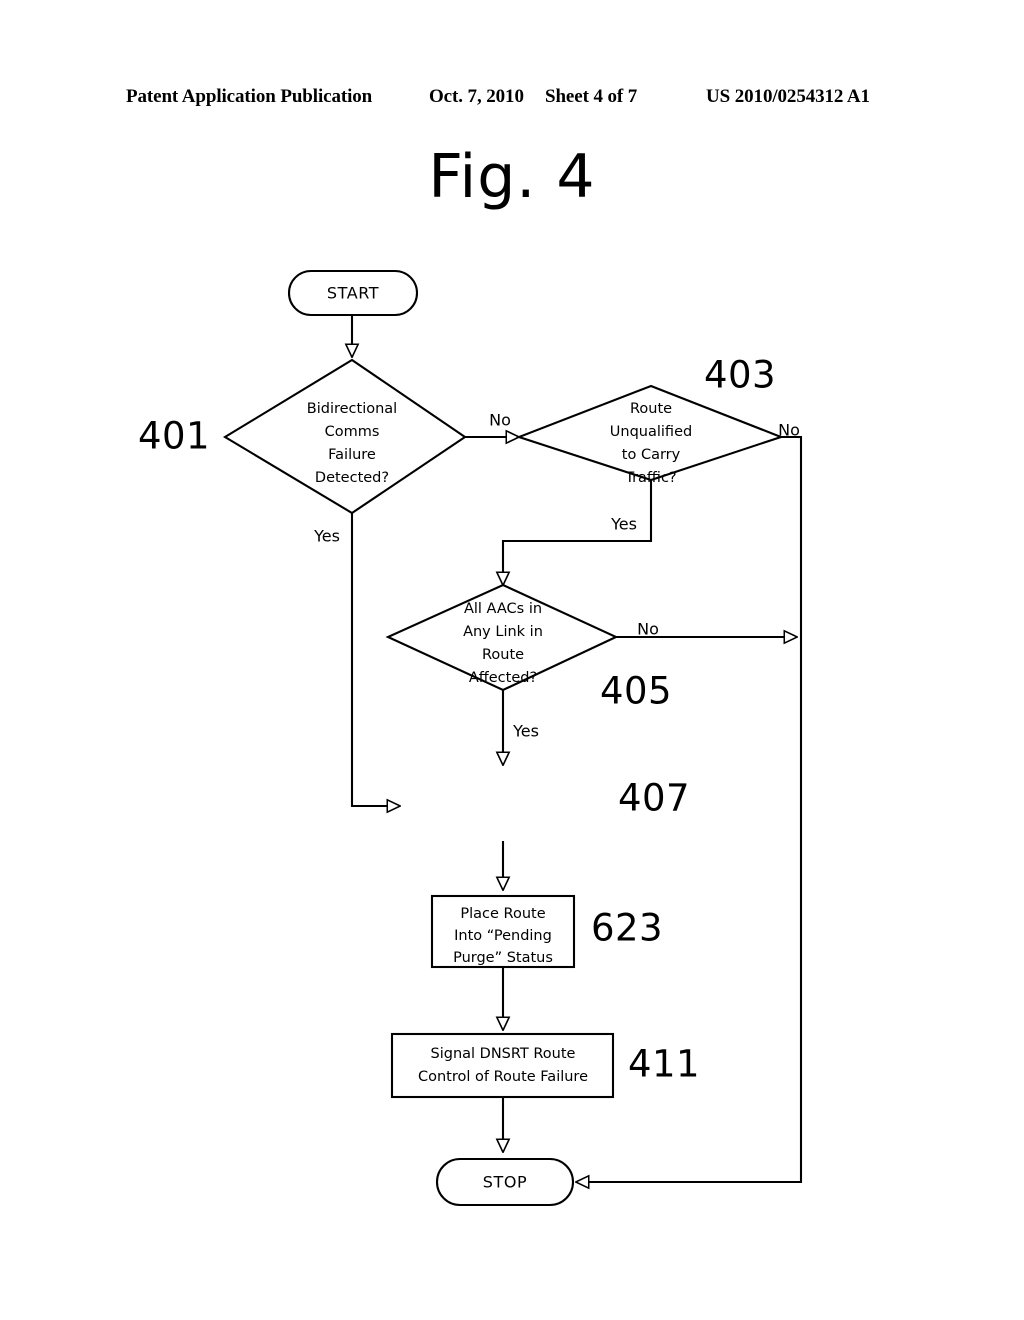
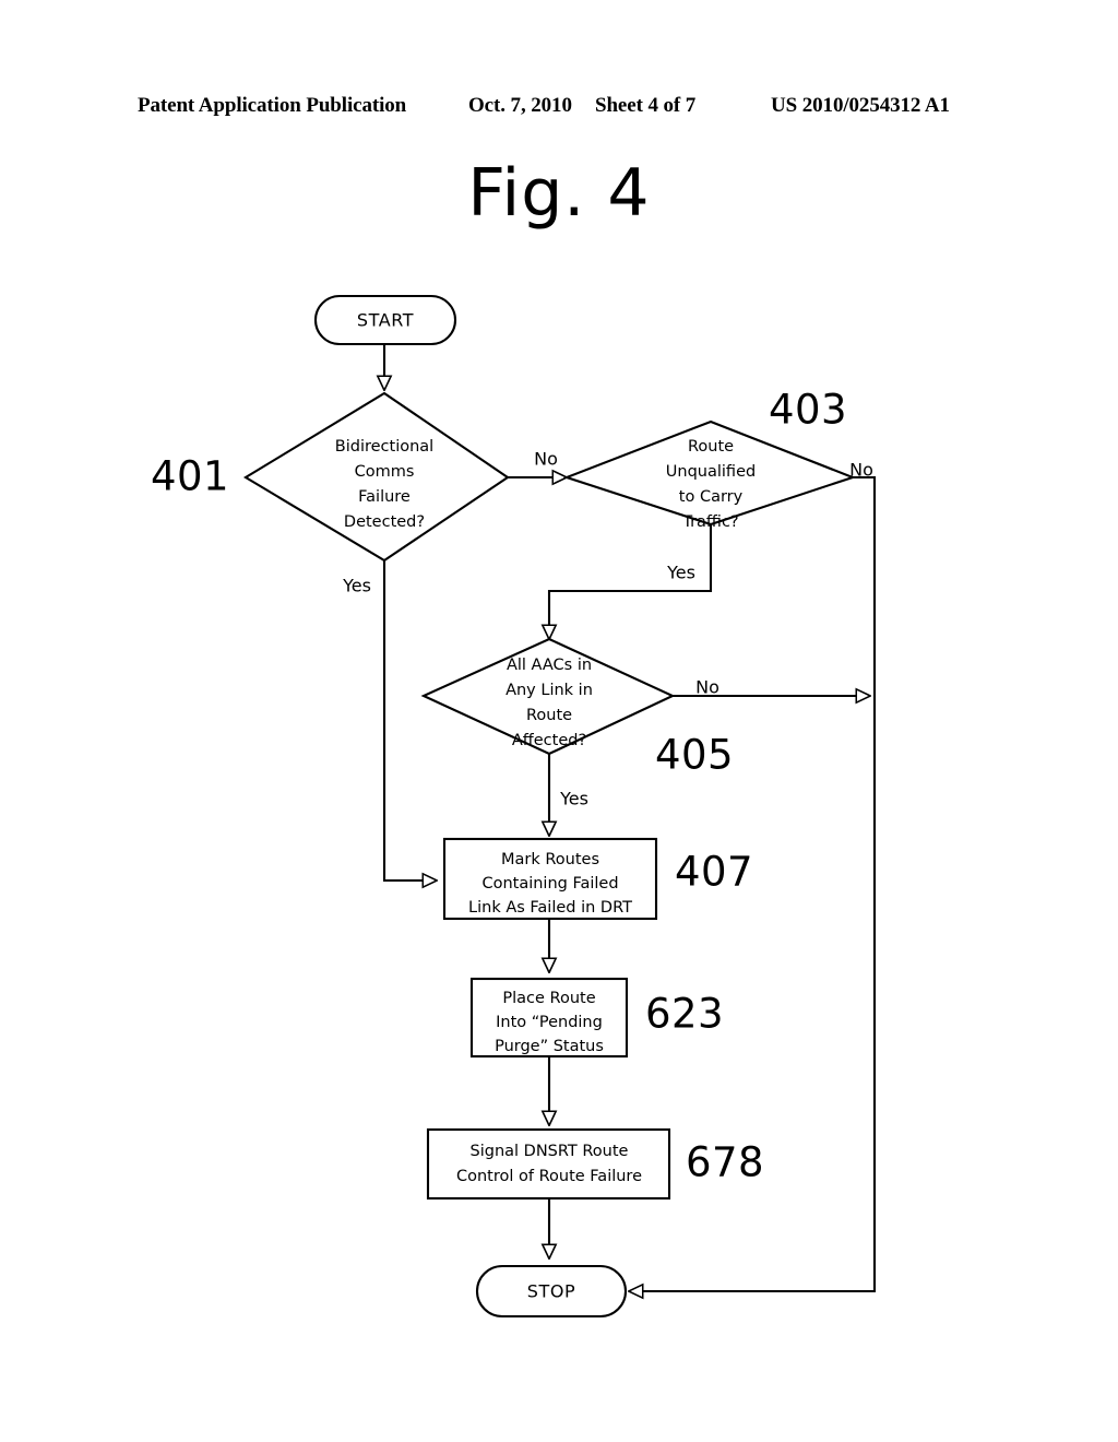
  Patent Application Publication
  Oct. 7, 2010
  Sheet 4 of 7
  US 2010/0254312 A1
  Fig. 4
  START
  Bidirectional
  Comms
  Failure
  Detected?
  401
  Route
  Unqualified
  to Carry
  Traffic?
  403
  All AACs in
  Any Link in
  Route
  Affected?
  405
+ Mark Routes
+ Containing Failed
+ Link As Failed in DRT
  407
  Place Route
  Into “Pending
  Purge” Status
  623
  Signal DNSRT Route
  Control of Route Failure
- 411
+ 678
  STOP
  No
  Yes
  No
  Yes
  No
  Yes
